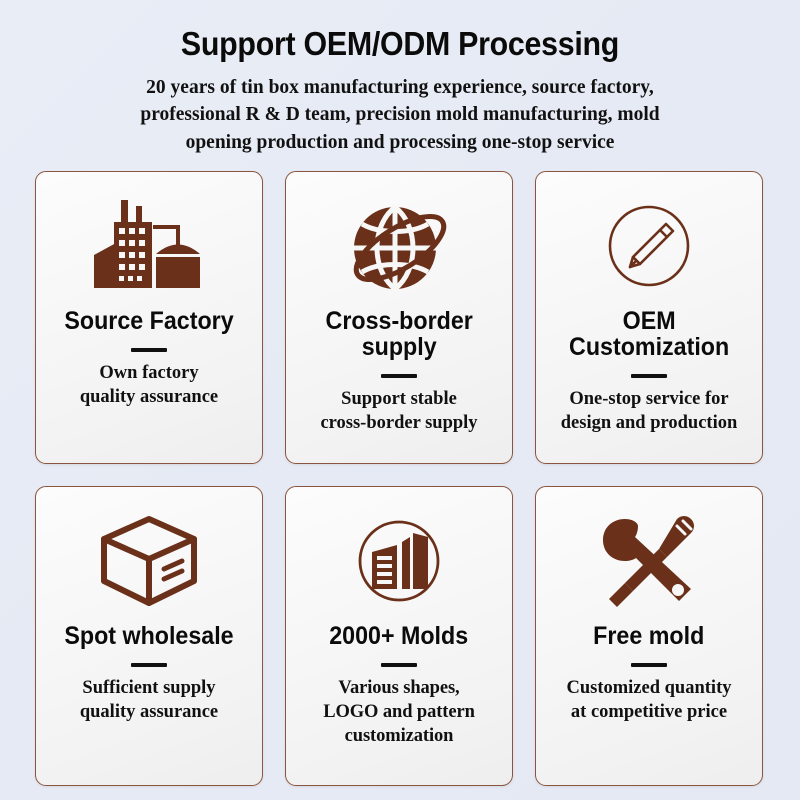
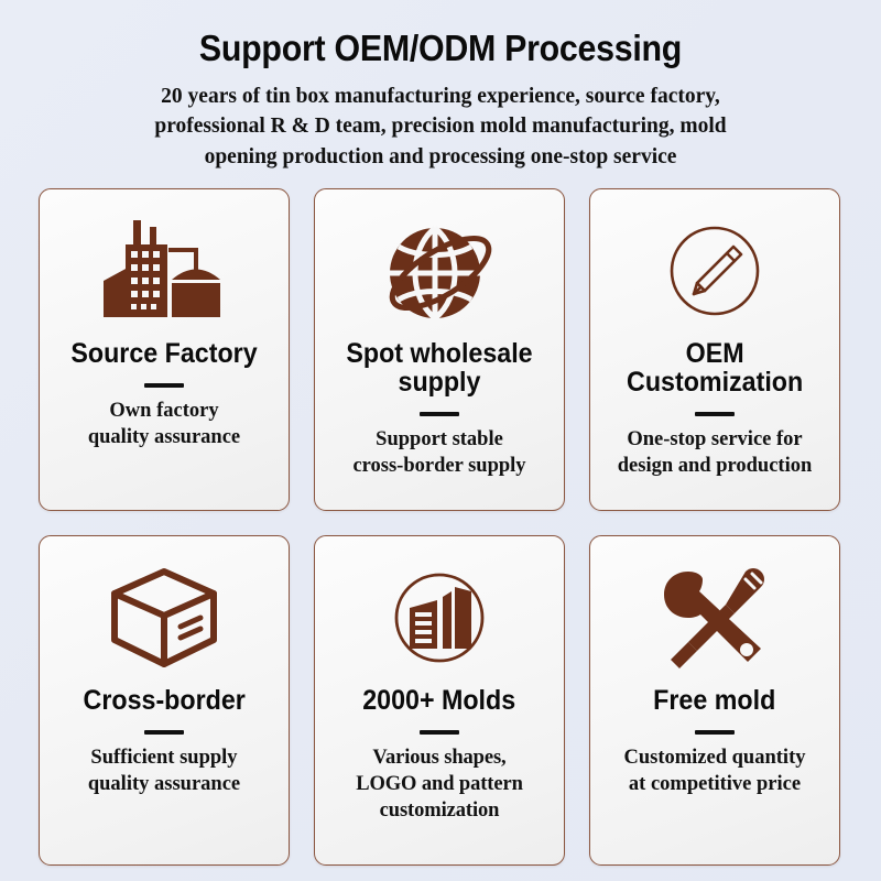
  Support OEM/ODM Processing
  20 years of tin box manufacturing experience, source factory,
  professional R & D team, precision mold manufacturing, mold
  opening production and processing one-stop service
  Source Factory
  Own factory
  quality assurance
- Cross-border
+ Spot wholesale
  supply
  Support stable
  cross-border supply
  OEM
  Customization
  One-stop service for
  design and production
- Spot wholesale
+ Cross-border
  Sufficient supply
  quality assurance
  2000+ Molds
  Various shapes,
  LOGO and pattern
  customization
  Free mold
  Customized quantity
  at competitive price
